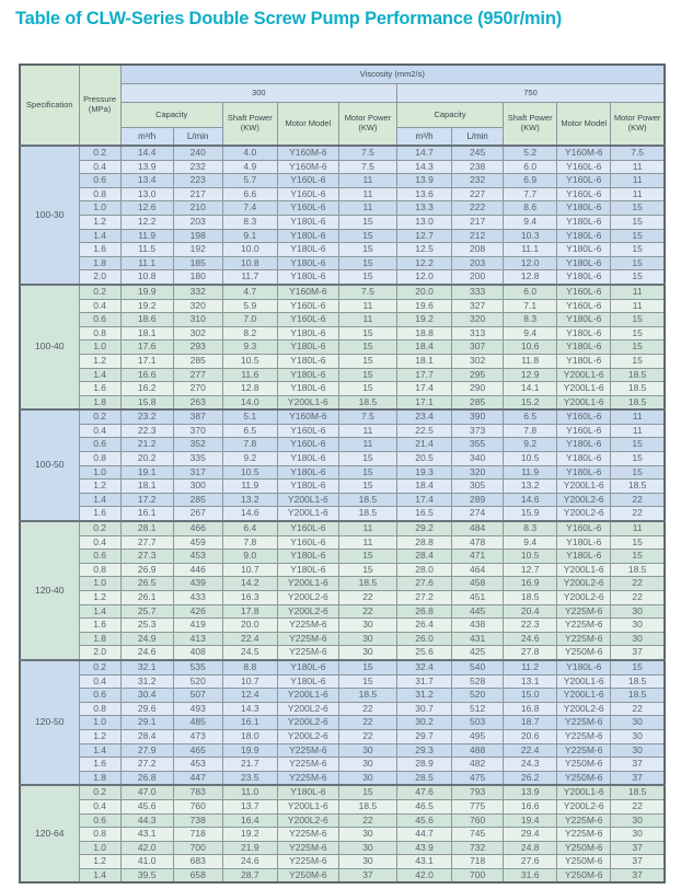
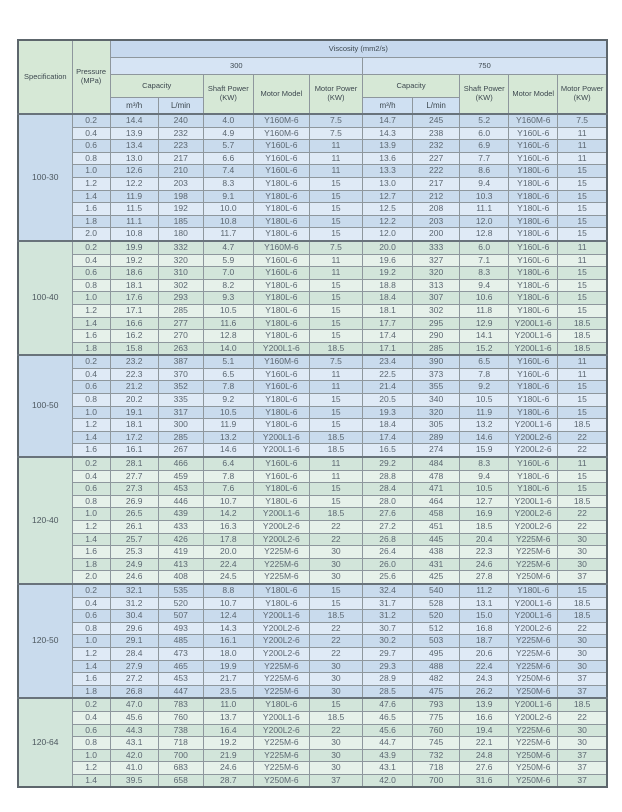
- Table of CLW-Series Double Screw Pump Performance (950r/min)
  Specification	Pressure (MPa)	Viscosity (mm2/s)
  300	750
  Capacity	Shaft Power (KW)	Motor Model	Motor Power (KW)	Capacity	Shaft Power (KW)	Motor Model	Motor Power (KW)
  m³/h	L/min	m³/h	L/min
  100-30	0.2	14.4	240	4.0	Y160M-6	7.5	14.7	245	5.2	Y160M-6	7.5
  0.4	13.9	232	4.9	Y160M-6	7.5	14.3	238	6.0	Y160L-6	11
  0.6	13.4	223	5.7	Y160L-6	11	13.9	232	6.9	Y160L-6	11
  0.8	13.0	217	6.6	Y160L-6	11	13.6	227	7.7	Y160L-6	11
  1.0	12.6	210	7.4	Y160L-6	11	13.3	222	8.6	Y180L-6	15
  1.2	12.2	203	8.3	Y180L-6	15	13.0	217	9.4	Y180L-6	15
  1.4	11.9	198	9.1	Y180L-6	15	12.7	212	10.3	Y180L-6	15
  1.6	11.5	192	10.0	Y180L-6	15	12.5	208	11.1	Y180L-6	15
  1.8	11.1	185	10.8	Y180L-6	15	12.2	203	12.0	Y180L-6	15
  2.0	10.8	180	11.7	Y180L-6	15	12.0	200	12.8	Y180L-6	15
  100-40	0.2	19.9	332	4.7	Y160M-6	7.5	20.0	333	6.0	Y160L-6	11
  0.4	19.2	320	5.9	Y160L-6	11	19.6	327	7.1	Y160L-6	11
  0.6	18.6	310	7.0	Y160L-6	11	19.2	320	8.3	Y180L-6	15
  0.8	18.1	302	8.2	Y180L-6	15	18.8	313	9.4	Y180L-6	15
  1.0	17.6	293	9.3	Y180L-6	15	18.4	307	10.6	Y180L-6	15
  1.2	17.1	285	10.5	Y180L-6	15	18.1	302	11.8	Y180L-6	15
  1.4	16.6	277	11.6	Y180L-6	15	17.7	295	12.9	Y200L1-6	18.5
  1.6	16.2	270	12.8	Y180L-6	15	17.4	290	14.1	Y200L1-6	18.5
  1.8	15.8	263	14.0	Y200L1-6	18.5	17.1	285	15.2	Y200L1-6	18.5
  100-50	0.2	23.2	387	5.1	Y160M-6	7.5	23.4	390	6.5	Y160L-6	11
  0.4	22.3	370	6.5	Y160L-6	11	22.5	373	7.8	Y160L-6	11
  0.6	21.2	352	7.8	Y160L-6	11	21.4	355	9.2	Y180L-6	15
  0.8	20.2	335	9.2	Y180L-6	15	20.5	340	10.5	Y180L-6	15
  1.0	19.1	317	10.5	Y180L-6	15	19.3	320	11.9	Y180L-6	15
  1.2	18.1	300	11.9	Y180L-6	15	18.4	305	13.2	Y200L1-6	18.5
  1.4	17.2	285	13.2	Y200L1-6	18.5	17.4	289	14.6	Y200L2-6	22
  1.6	16.1	267	14.6	Y200L1-6	18.5	16.5	274	15.9	Y200L2-6	22
  120-40	0.2	28.1	466	6.4	Y160L-6	11	29.2	484	8.3	Y160L-6	11
  0.4	27.7	459	7.8	Y160L-6	11	28.8	478	9.4	Y180L-6	15
- 0.6	27.3	453	9.0	Y180L-6	15	28.4	471	10.5	Y180L-6	15
+ 0.6	27.3	453	7.6	Y180L-6	15	28.4	471	10.5	Y180L-6	15
  0.8	26.9	446	10.7	Y180L-6	15	28.0	464	12.7	Y200L1-6	18.5
  1.0	26.5	439	14.2	Y200L1-6	18.5	27.6	458	16.9	Y200L2-6	22
  1.2	26.1	433	16.3	Y200L2-6	22	27.2	451	18.5	Y200L2-6	22
  1.4	25.7	426	17.8	Y200L2-6	22	26.8	445	20.4	Y225M-6	30
  1.6	25.3	419	20.0	Y225M-6	30	26.4	438	22.3	Y225M-6	30
  1.8	24.9	413	22.4	Y225M-6	30	26.0	431	24.6	Y225M-6	30
  2.0	24.6	408	24.5	Y225M-6	30	25.6	425	27.8	Y250M-6	37
  120-50	0.2	32.1	535	8.8	Y180L-6	15	32.4	540	11.2	Y180L-6	15
  0.4	31.2	520	10.7	Y180L-6	15	31.7	528	13.1	Y200L1-6	18.5
  0.6	30.4	507	12.4	Y200L1-6	18.5	31.2	520	15.0	Y200L1-6	18.5
  0.8	29.6	493	14.3	Y200L2-6	22	30.7	512	16.8	Y200L2-6	22
  1.0	29.1	485	16.1	Y200L2-6	22	30.2	503	18.7	Y225M-6	30
  1.2	28.4	473	18.0	Y200L2-6	22	29.7	495	20.6	Y225M-6	30
  1.4	27.9	465	19.9	Y225M-6	30	29.3	488	22.4	Y225M-6	30
  1.6	27.2	453	21.7	Y225M-6	30	28.9	482	24.3	Y250M-6	37
  1.8	26.8	447	23.5	Y225M-6	30	28.5	475	26.2	Y250M-6	37
  120-64	0.2	47.0	783	11.0	Y180L-6	15	47.6	793	13.9	Y200L1-6	18.5
  0.4	45.6	760	13.7	Y200L1-6	18.5	46.5	775	16.6	Y200L2-6	22
  0.6	44.3	738	16.4	Y200L2-6	22	45.6	760	19.4	Y225M-6	30
- 0.8	43.1	718	19.2	Y225M-6	30	44.7	745	29.4	Y225M-6	30
+ 0.8	43.1	718	19.2	Y225M-6	30	44.7	745	22.1	Y225M-6	30
  1.0	42.0	700	21.9	Y225M-6	30	43.9	732	24.8	Y250M-6	37
  1.2	41.0	683	24.6	Y225M-6	30	43.1	718	27.6	Y250M-6	37
  1.4	39.5	658	28.7	Y250M-6	37	42.0	700	31.6	Y250M-6	37
